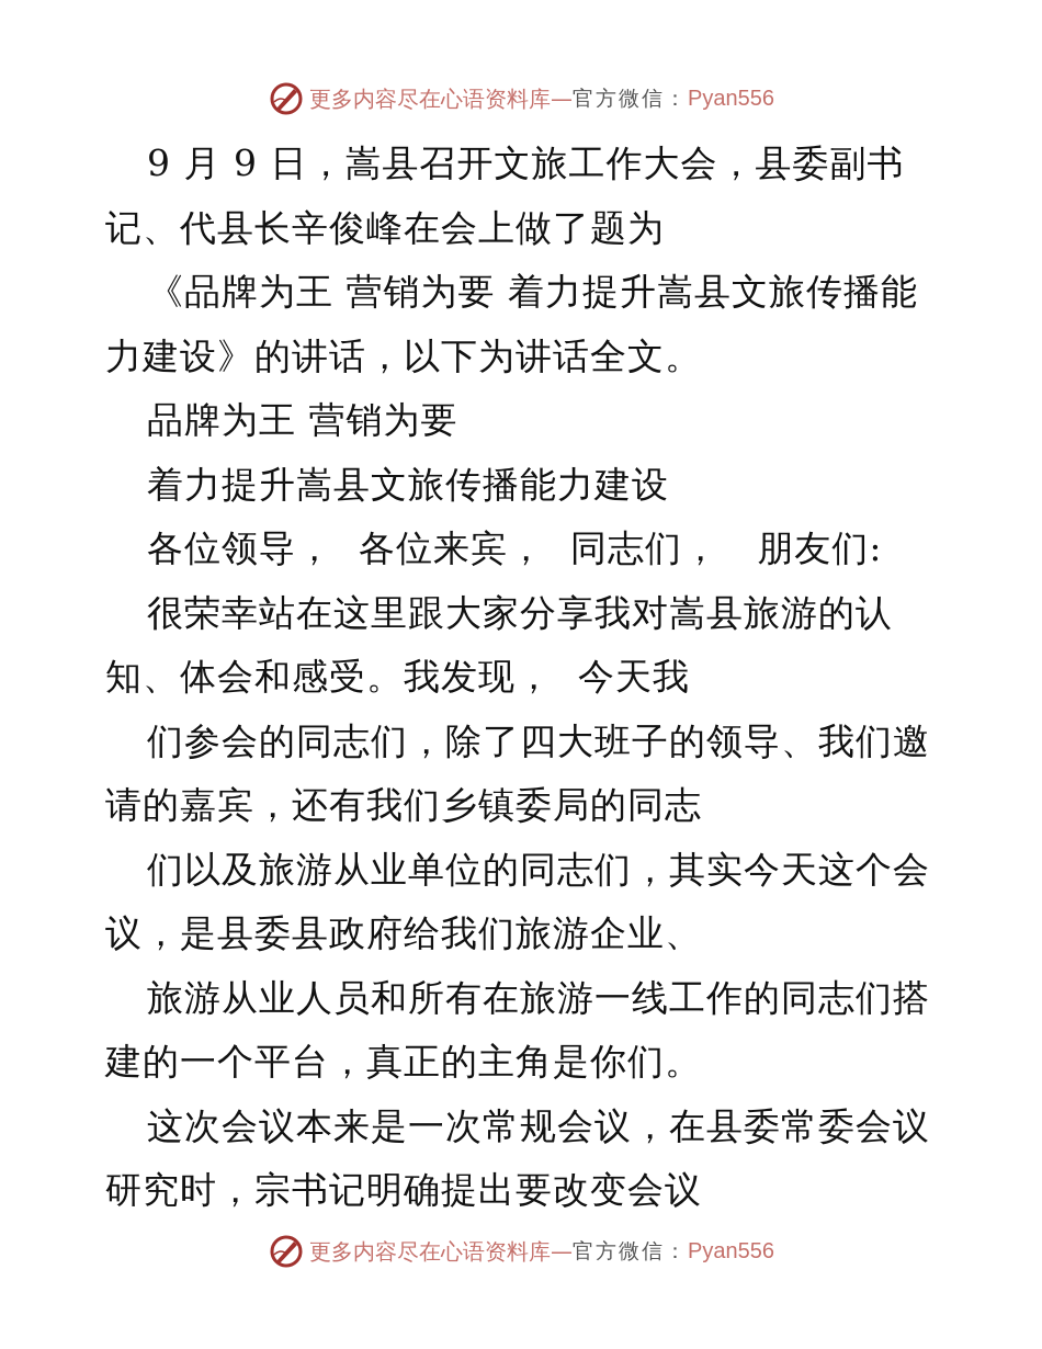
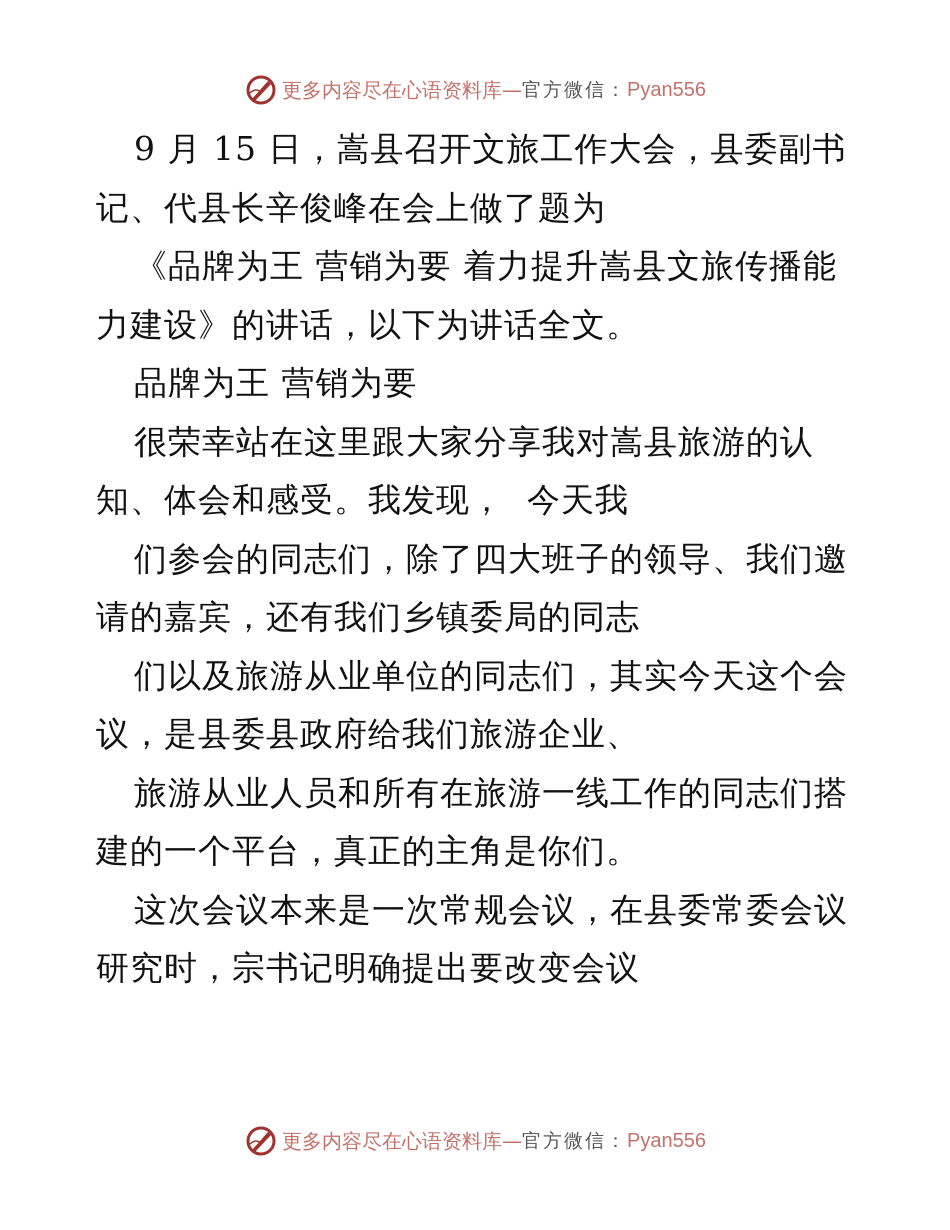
  更多内容尽在心语资料库
  —
  官方微信：
  Pyan556
- 9 月 9 日，嵩县召开文旅工作大会，县委副书
+ 9 月 15 日，嵩县召开文旅工作大会，县委副书
  记、代县长辛俊峰在会上做了题为
  《品牌为王 营销为要 着力提升嵩县文旅传播能
  力建设》的讲话，以下为讲话全文。
  品牌为王 营销为要
- 着力提升嵩县文旅传播能力建设
- 各位领导， 各位来宾， 同志们， 朋友们:
  很荣幸站在这里跟大家分享我对嵩县旅游的认
  知、体会和感受。我发现， 今天我
  们参会的同志们，除了四大班子的领导、我们邀
  请的嘉宾，还有我们乡镇委局的同志
  们以及旅游从业单位的同志们，其实今天这个会
  议，是县委县政府给我们旅游企业、
  旅游从业人员和所有在旅游一线工作的同志们搭
  建的一个平台，真正的主角是你们。
  这次会议本来是一次常规会议，在县委常委会议
  研究时，宗书记明确提出要改变会议
  更多内容尽在心语资料库
  —
  官方微信：
  Pyan556
